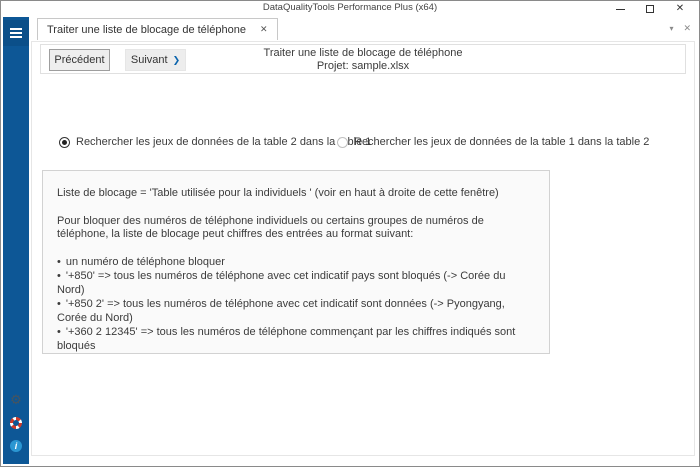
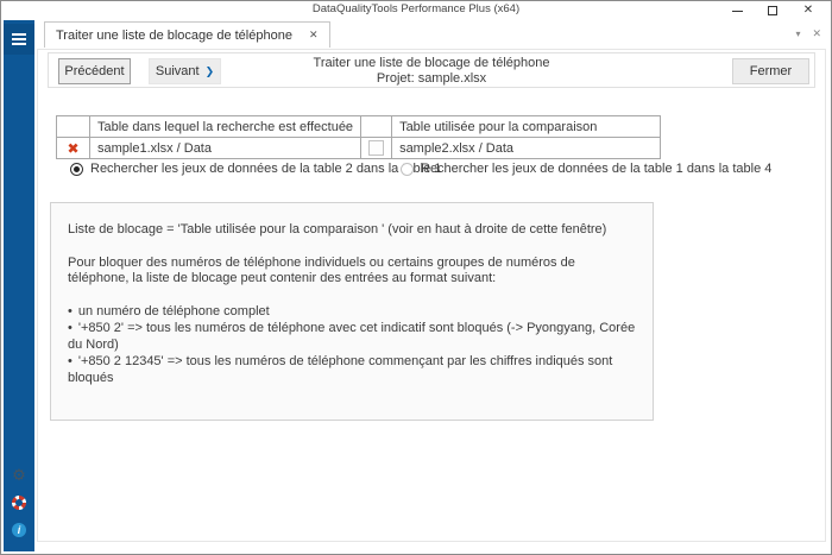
  DataQualityTools Performance Plus (x64)
  ✕
  ⚙
  i
  Traiter une liste de blocage de téléphone
  ✕
  ▾
  ✕
  Précédent
  Suivant
  ❯
  Traiter une liste de blocage de téléphone
  Projet: sample.xlsx
+ Fermer
+ 	Table dans lequel la recherche est effectuée		Table utilisée pour la comparaison
+ ✖	sample1.xlsx / Data		sample2.xlsx / Data
  Rechercher les jeux de données de la table 2 dans lable 1
- Rechercher les jeux de données de la table 1 dans la table 2
+ Rechercher les jeux de données de la table 1 dans la table 4
- Liste de blocage = 'Table utilisée pour la individuels ' (voir en haut à droite de cette fenêtre)
+ Liste de blocage = 'Table utilisée pour la comparaison ' (voir en haut à droite de cette fenêtre)
- Pour bloquer des numéros de téléphone individuels ou certains groupes de numéros de téléphone, la liste de blocage peut chiffres des entrées au format suivant:
+ Pour bloquer des numéros de téléphone individuels ou certains groupes de numéros de téléphone, la liste de blocage peut contenir des entrées au format suivant:
- un numéro de téléphone bloquer
+ un numéro de téléphone complet
- '+850' => tous les numéros de téléphone avec cet indicatif pays sont bloqués (-> Corée du Nord)
- '+850 2' => tous les numéros de téléphone avec cet indicatif sont données (-> Pyongyang, Corée du Nord)
+ '+850 2' => tous les numéros de téléphone avec cet indicatif sont bloqués (-> Pyongyang, Corée du Nord)
- '+360 2 12345' => tous les numéros de téléphone commençant par les chiffres indiqués sont bloqués
+ '+850 2 12345' => tous les numéros de téléphone commençant par les chiffres indiqués sont bloqués
